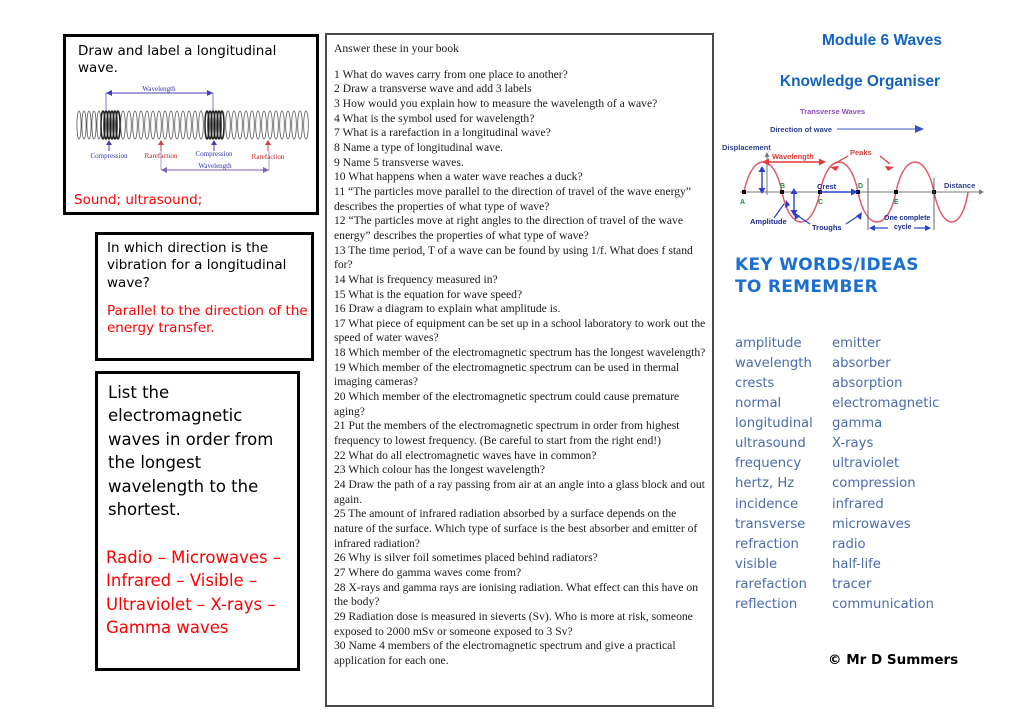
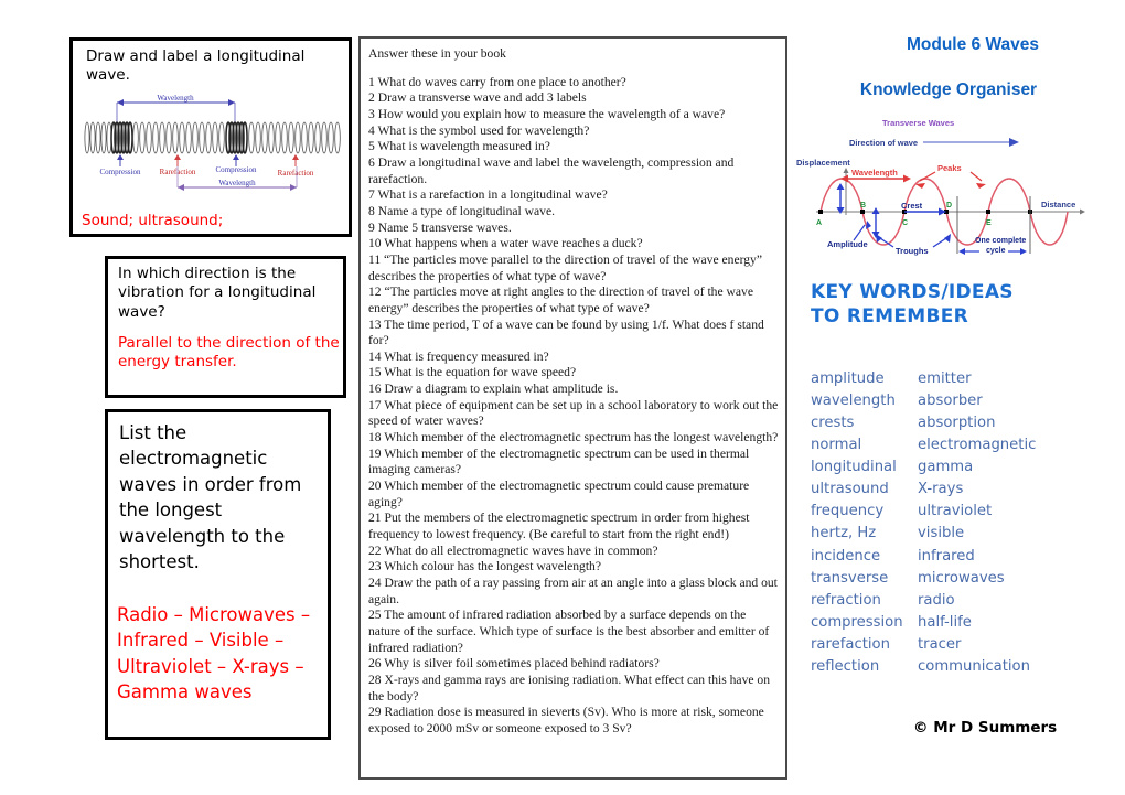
  Draw and label a longitudinal wave.
  Wavelength
  Compression
  Rarefaction
  Compression
  Rarefction
  Wavelength
  Sound; ultrasound;
  In which direction is the vibration for a longitudinal wave?
  Parallel to the direction of the energy transfer.
  List the electromagnetic waves in order from the longest wavelength to the shortest.
  Radio – Microwaves – Infrared – Visible – Ultraviolet – X-rays – Gamma waves
  Answer these in your book
  1 What do waves carry from one place to another?
  2 Draw a transverse wave and add 3 labels
  3 How would you explain how to measure the wavelength of a wave?
  4 What is the symbol used for wavelength?
+ 5 What is wavelength measured in?
+ 6 Draw a longitudinal wave and label the wavelength, compression and rarefaction.
  7 What is a rarefaction in a longitudinal wave?
  8 Name a type of longitudinal wave.
  9 Name 5 transverse waves.
  10 What happens when a water wave reaches a duck?
  11 “The particles move parallel to the direction of travel of the wave energy” describes the properties of what type of wave?
  12 “The particles move at right angles to the direction of travel of the wave energy” describes the properties of what type of wave?
  13 The time period, T of a wave can be found by using 1/f. What does f stand for?
  14 What is frequency measured in?
  15 What is the equation for wave speed?
  16 Draw a diagram to explain what amplitude is.
  17 What piece of equipment can be set up in a school laboratory to work out the speed of water waves?
  18 Which member of the electromagnetic spectrum has the longest wavelength?
  19 Which member of the electromagnetic spectrum can be used in thermal imaging cameras?
  20 Which member of the electromagnetic spectrum could cause premature aging?
  21 Put the members of the electromagnetic spectrum in order from highest frequency to lowest frequency. (Be careful to start from the right end!)
  22 What do all electromagnetic waves have in common?
  23 Which colour has the longest wavelength?
  24 Draw the path of a ray passing from air at an angle into a glass block and out again.
  25 The amount of infrared radiation absorbed by a surface depends on the nature of the surface. Which type of surface is the best absorber and emitter of infrared radiation?
  26 Why is silver foil sometimes placed behind radiators?
- 27 Where do gamma waves come from?
  28 X-rays and gamma rays are ionising radiation. What effect can this have on the body?
  29 Radiation dose is measured in sieverts (Sv). Who is more at risk, someone exposed to 2000 mSv or someone exposed to 3 Sv?
- 30 Name 4 members of the electromagnetic spectrum and give a practical application for each one.
  Module 6 Waves
  Knowledge Organiser
  Transverse Waves
  Direction of wave
  Displacement
  Distance
  Wavelength
  Peaks
  Crest
  Amplitude
  Troughs
  KEY WORDS/IDEAS
  TO REMEMBER
  amplitude
  emitter
  wavelength
  absorber
  crests
  absorption
  normal
  electromagnetic
  longitudinal
  gamma
  ultrasound
  X-rays
  frequency
  ultraviolet
  hertz, Hz
- compression
+ visible
  incidence
  infrared
  transverse
  microwaves
  refraction
  radio
- visible
+ compression
  half-life
  rarefaction
  tracer
  reflection
  communication
  © Mr D Summers
